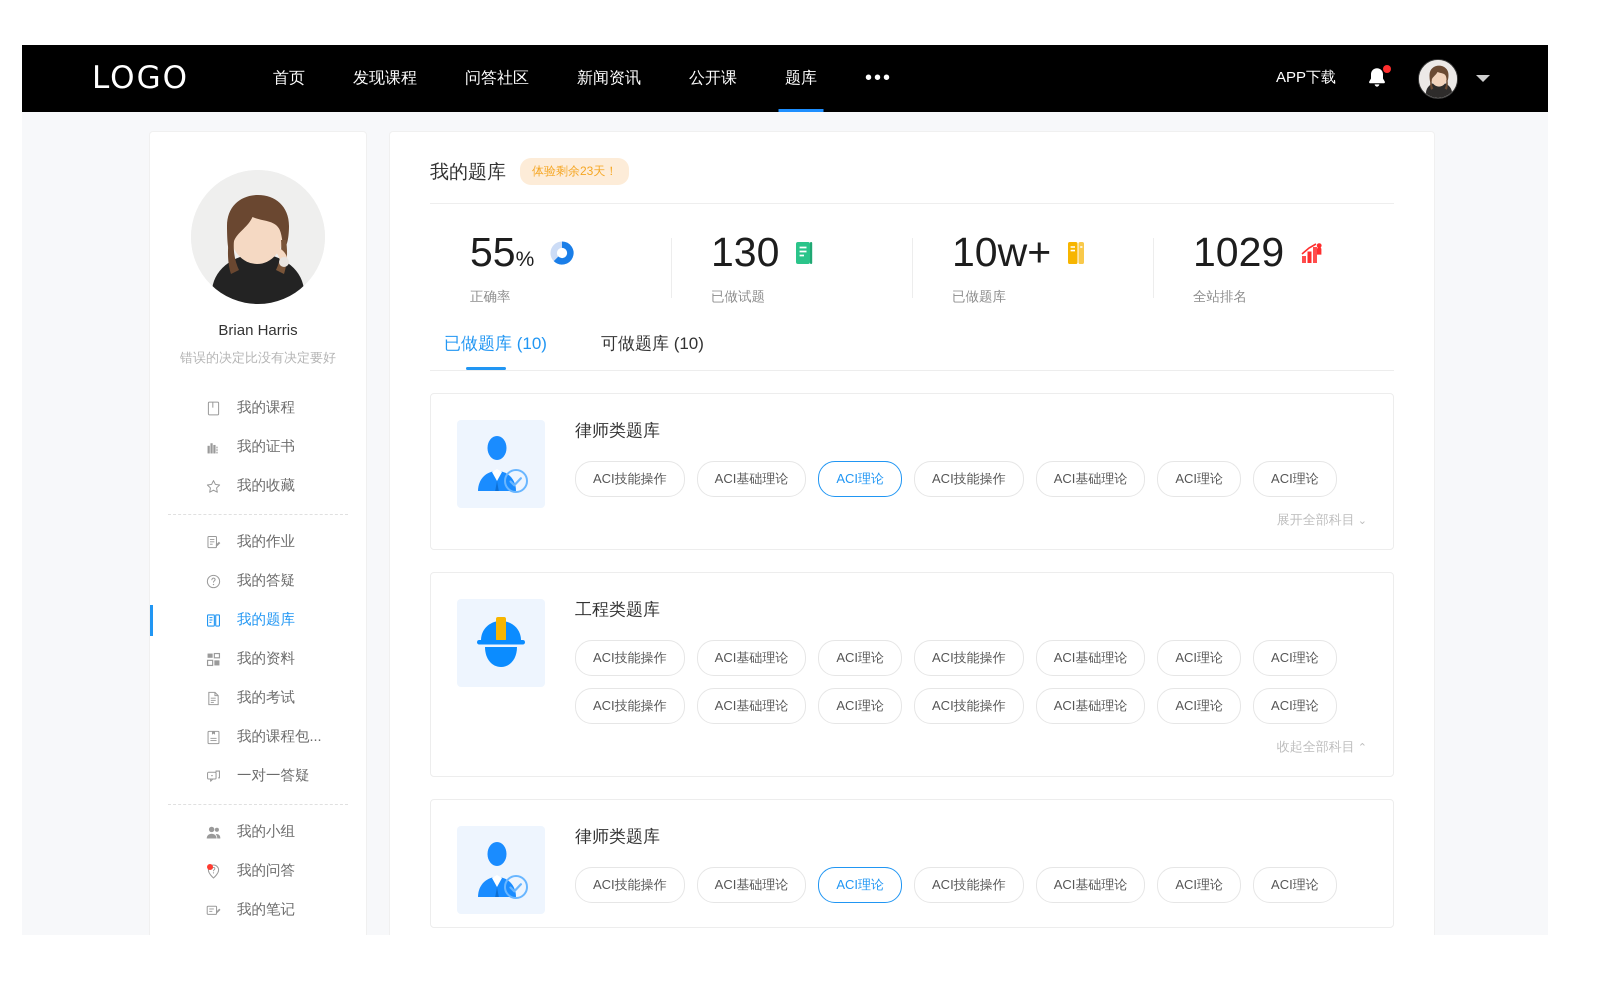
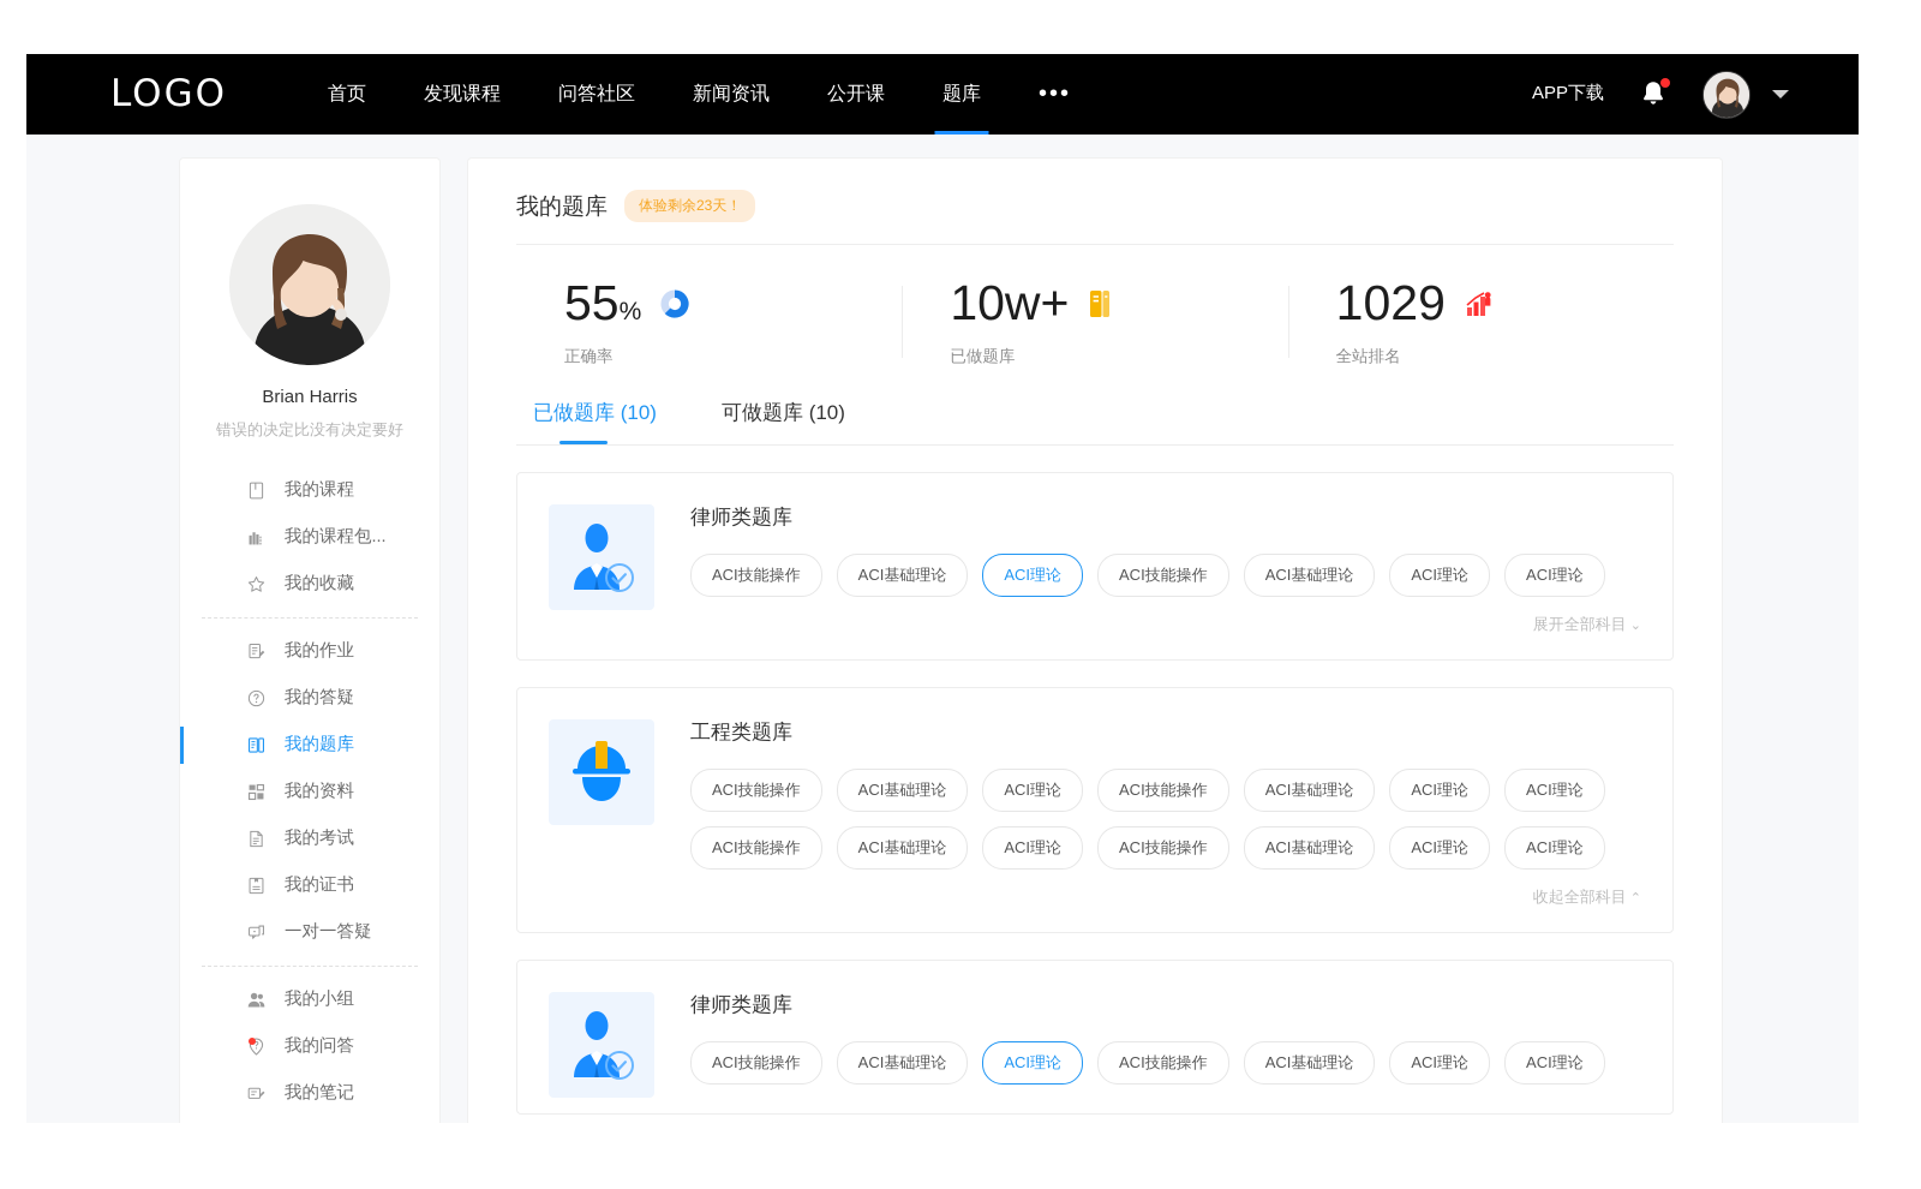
  LOGO
  首页
  发现课程
  问答社区
  新闻资讯
  公开课
  题库
  •••
  APP下载
  Brian Harris
  错误的决定比没有决定要好
  我的课程
- 我的证书
+ 我的课程包...
  我的收藏
  我的作业
  我的答疑
  我的题库
  我的资料
  我的考试
- 我的课程包...
+ 我的证书
  一对一答疑
  我的小组
  我的问答
  我的笔记
  我的题库
  体验剩余23天！
  55%
  正确率
- 130
- 已做试题
  10w+
  已做题库
  1029
  全站排名
  已做题库 (10)
  可做题库 (10)
  律师类题库
  ACI技能操作
  ACI基础理论
  ACI理论
  ACI技能操作
  ACI基础理论
  ACI理论
  ACI理论
  展开全部科目 ⌄
  工程类题库
  ACI技能操作
  ACI基础理论
  ACI理论
  ACI技能操作
  ACI基础理论
  ACI理论
  ACI理论
  ACI技能操作
  ACI基础理论
  ACI理论
  ACI技能操作
  ACI基础理论
  ACI理论
  ACI理论
  收起全部科目 ⌃
  律师类题库
  ACI技能操作
  ACI基础理论
  ACI理论
  ACI技能操作
  ACI基础理论
  ACI理论
  ACI理论
